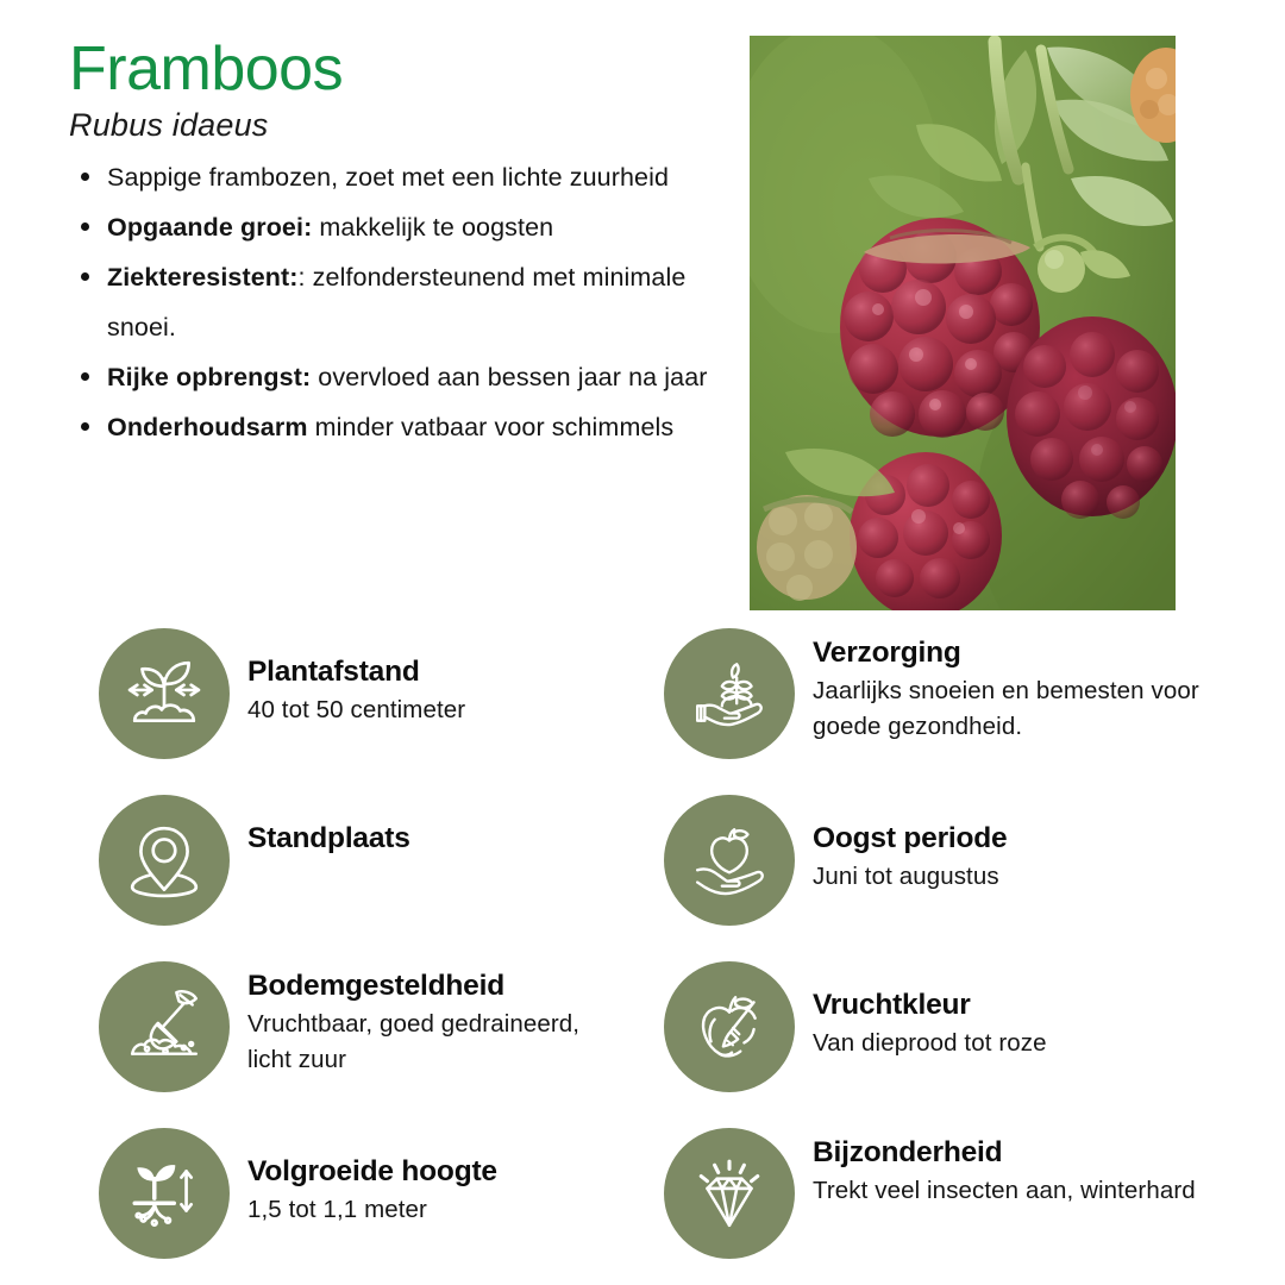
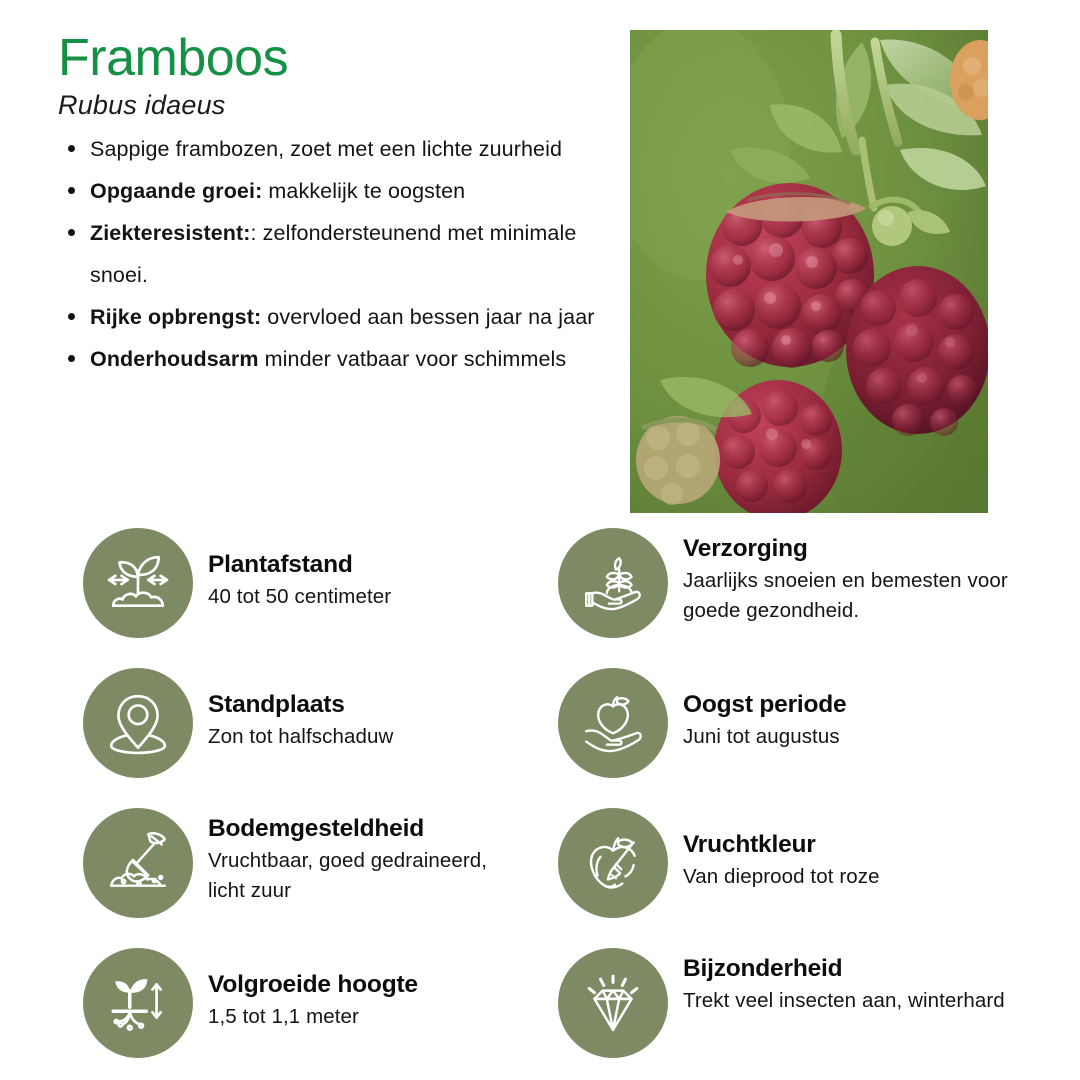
  Framboos
  Rubus idaeus
  Sappige frambozen, zoet met een lichte zuurheid
  Opgaande groei: makkelijk te oogsten
  Ziekteresistent:: zelfondersteunend met minimale snoei.
  Rijke opbrengst: overvloed aan bessen jaar na jaar
  Onderhoudsarm minder vatbaar voor schimmels
  Plantafstand
  40 tot 50 centimeter
  Standplaats
+ Zon tot halfschaduw
  Bodemgesteldheid
  Vruchtbaar, goed gedraineerd, licht zuur
  Volgroeide hoogte
  1,5 tot 1,1 meter
  Verzorging
  Jaarlijks snoeien en bemesten voor goede gezondheid.
  Oogst periode
  Juni tot augustus
  Vruchtkleur
  Van dieprood tot roze
  Bijzonderheid
  Trekt veel insecten aan, winterhard
